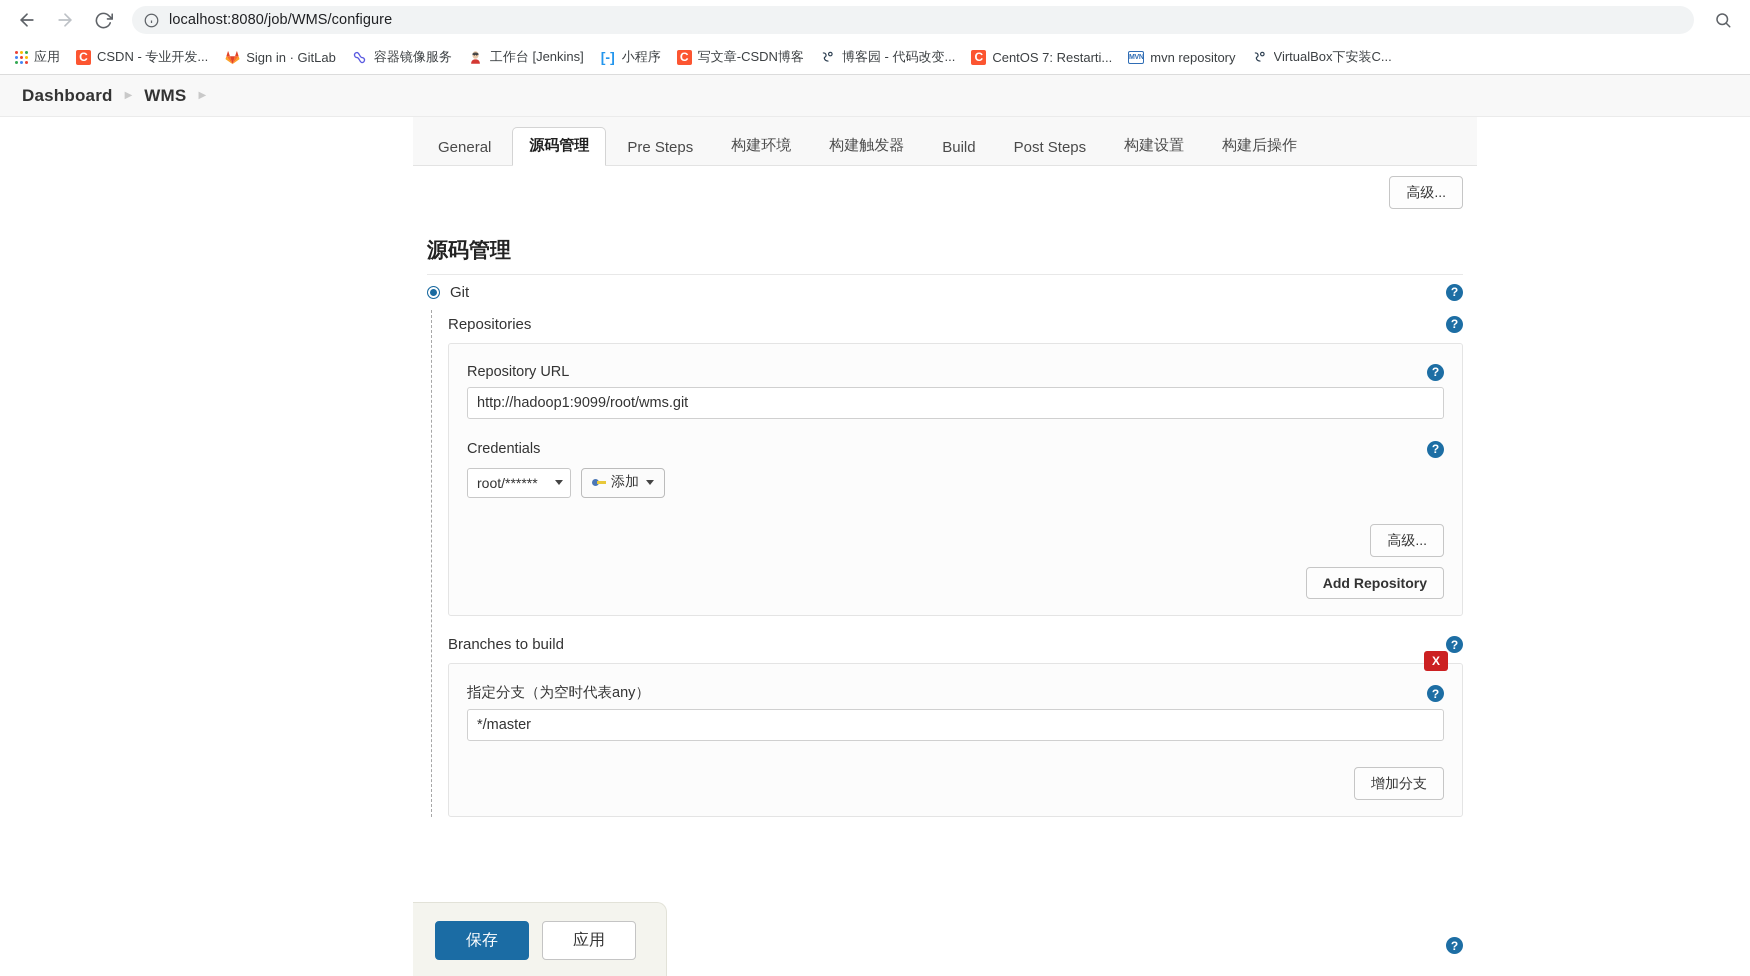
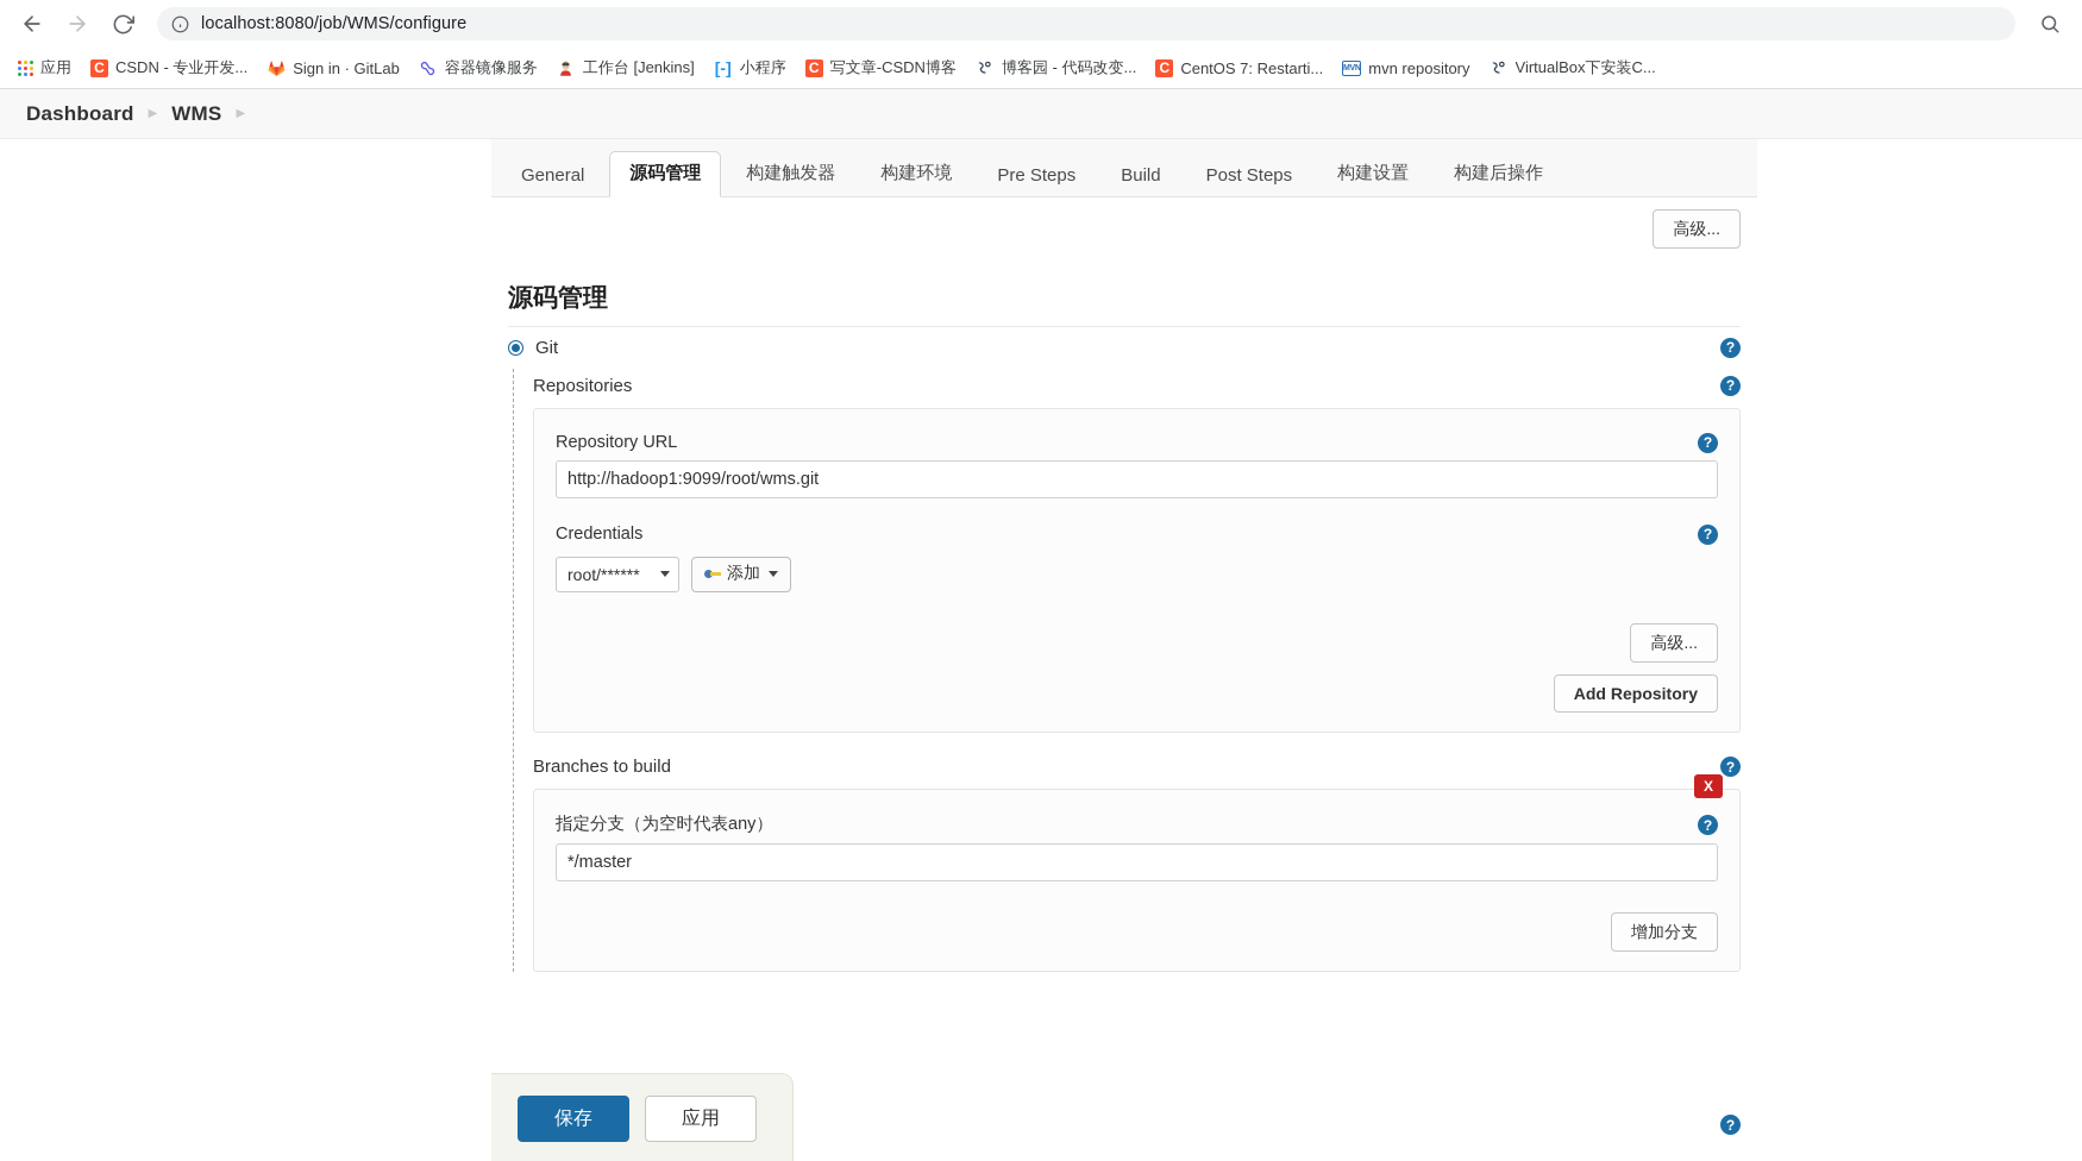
  localhost:8080/job/WMS/configure
  应用
  C
  CSDN - 专业开发...
  Sign in · GitLab
  容器镜像服务
  工作台 [Jenkins]
  [-]
  小程序
  C
  写文章-CSDN博客
  博客园 - 代码改变...
  C
  CentOS 7: Restarti...
  mvn repository
  VirtualBox下安装C...
  Dashboard
  ▶
  WMS
  ▶
  General
  源码管理
- Pre Steps
+ 构建触发器
  构建环境
- 构建触发器
+ Pre Steps
  Build
  Post Steps
  构建设置
  构建后操作
  高级...
  源码管理
  Git
  ?
  Repositories
  ?
  Repository URL
  ?
  http://hadoop1:9099/root/wms.git
  Credentials
  ?
  root/******
  添加
  高级...
  Add Repository
  Branches to build
  ?
  X
  指定分支（为空时代表any）
  ?
  */master
  增加分支
  ?
  保存
  应用
